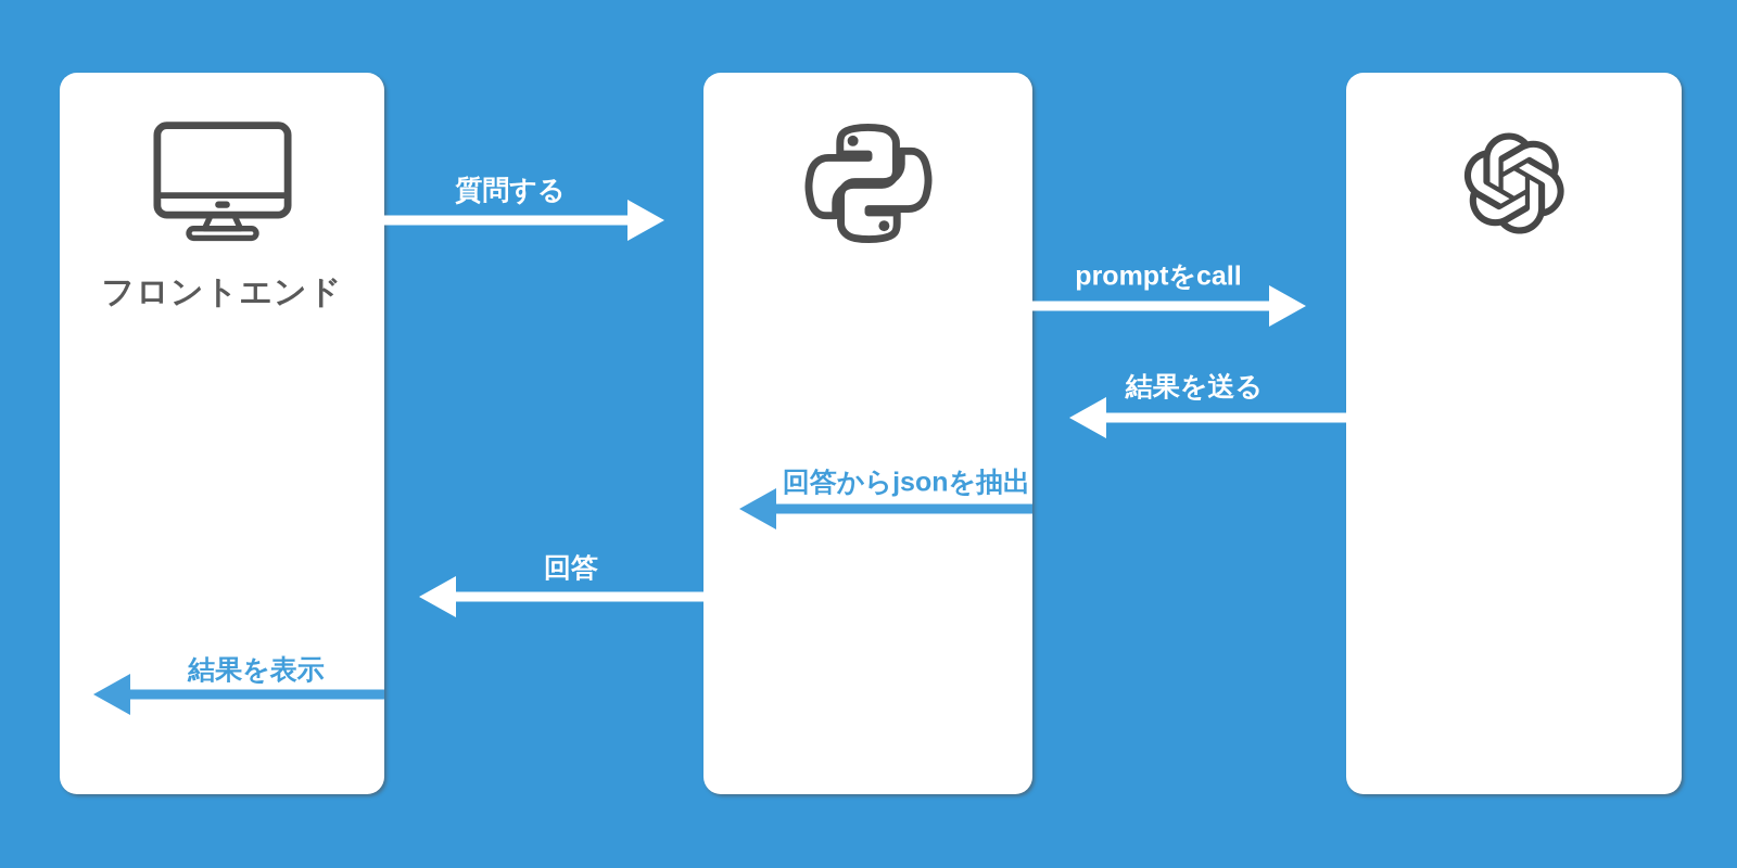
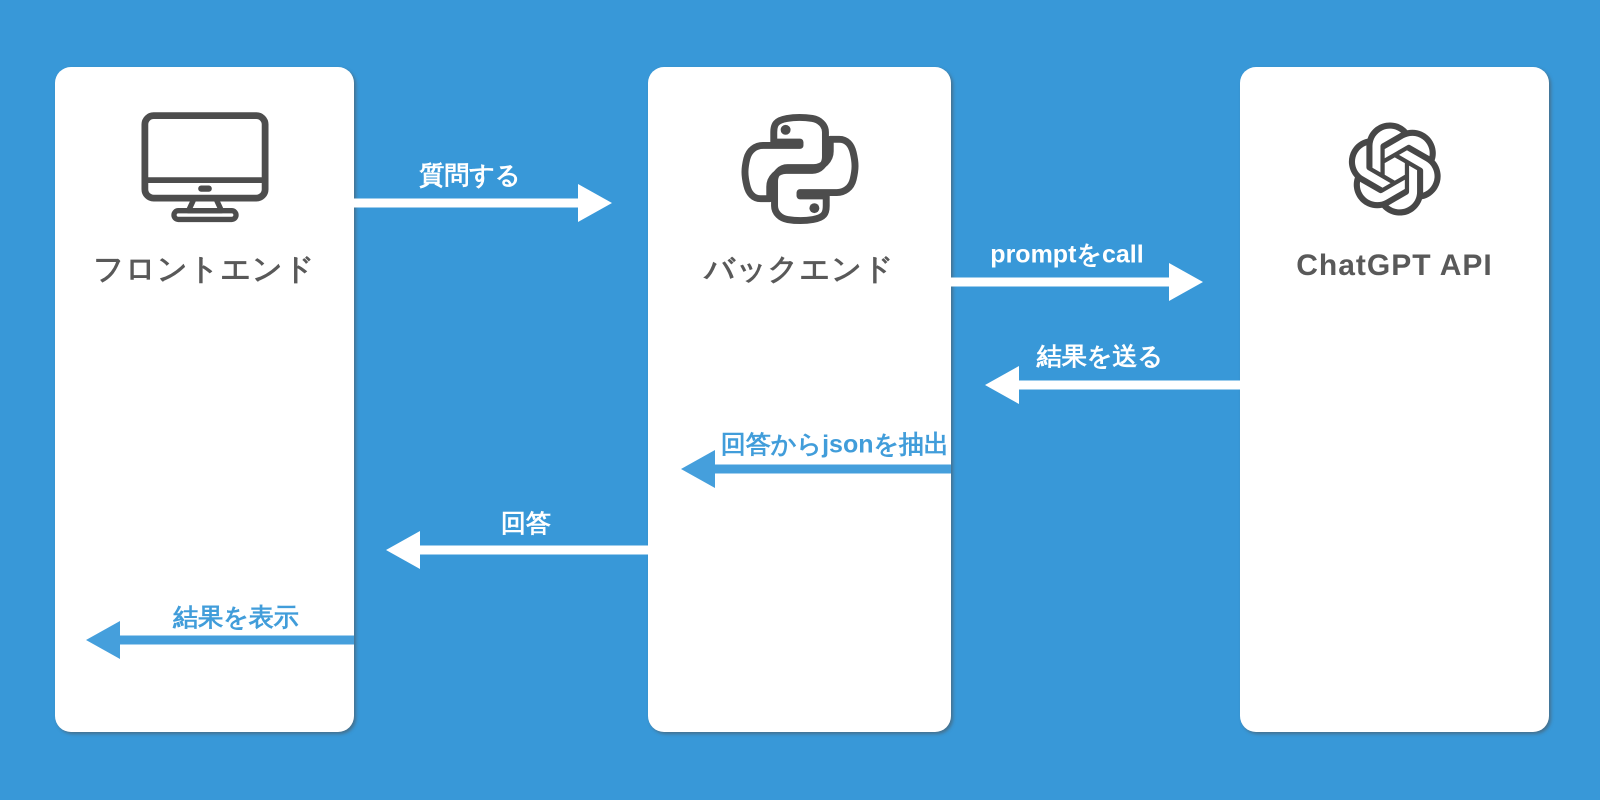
  フロントエンド
+ バックエンド
+ ChatGPT API
  質問する
  promptをcall
  結果を送る
  回答からjsonを抽出
  回答
  結果を表示
